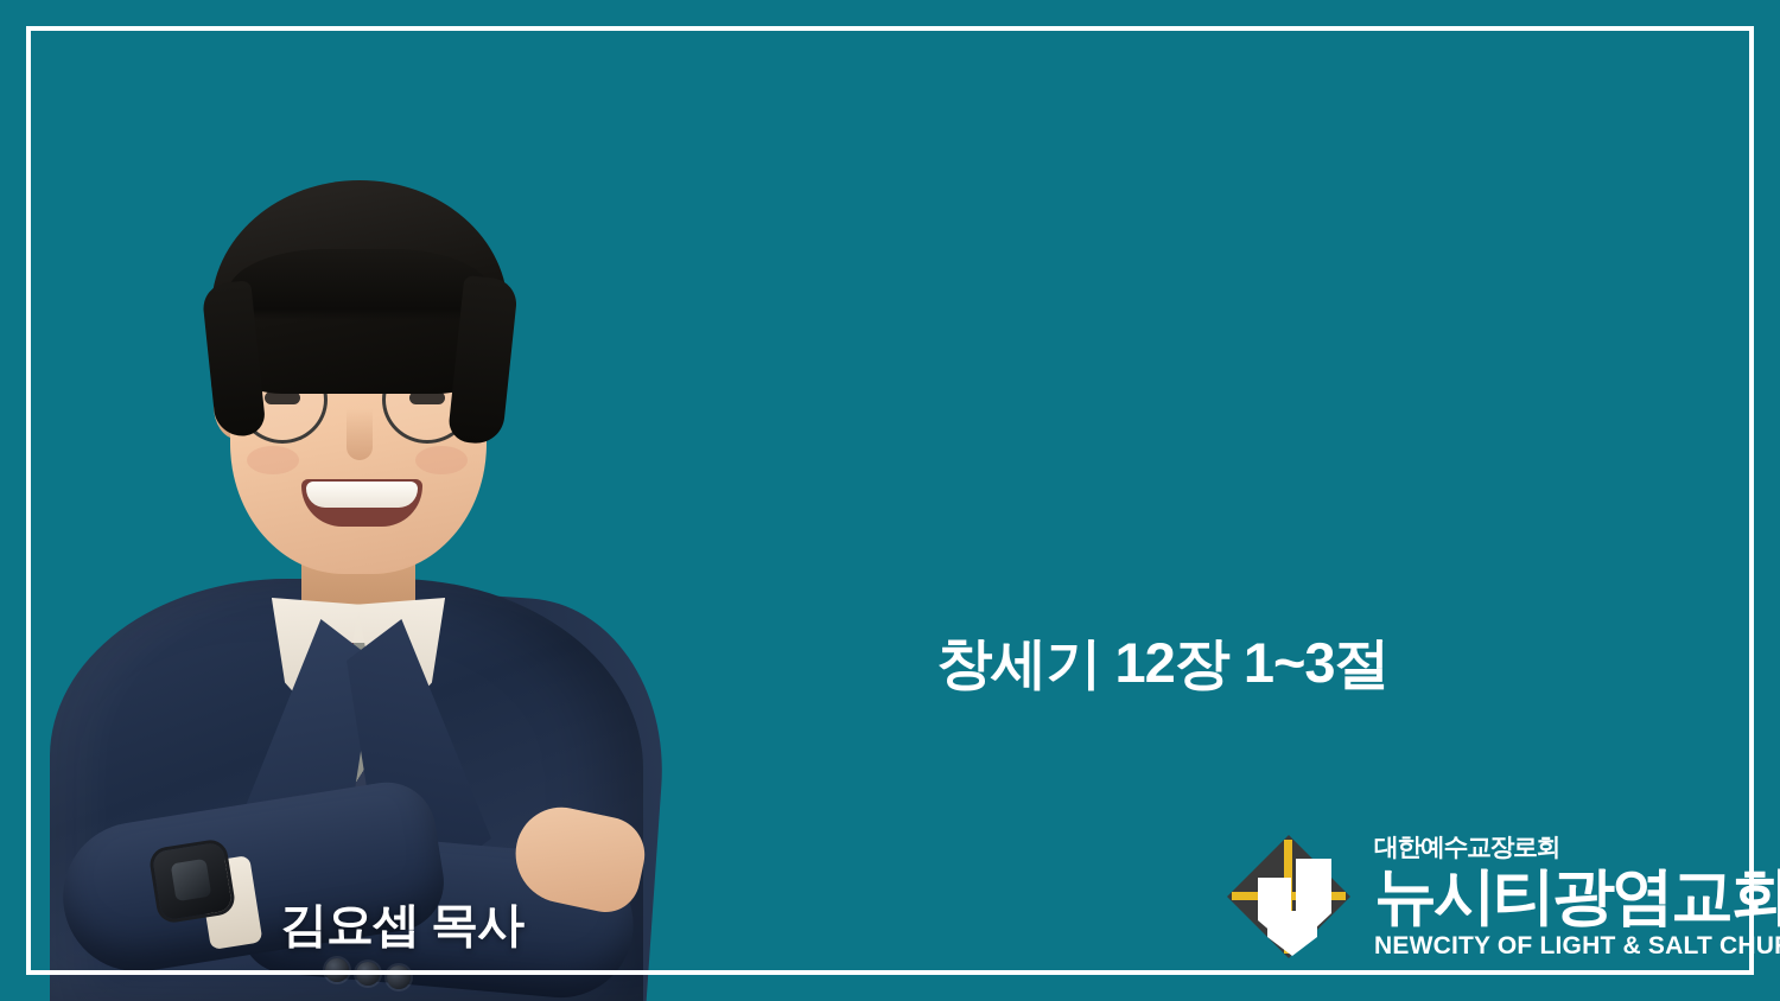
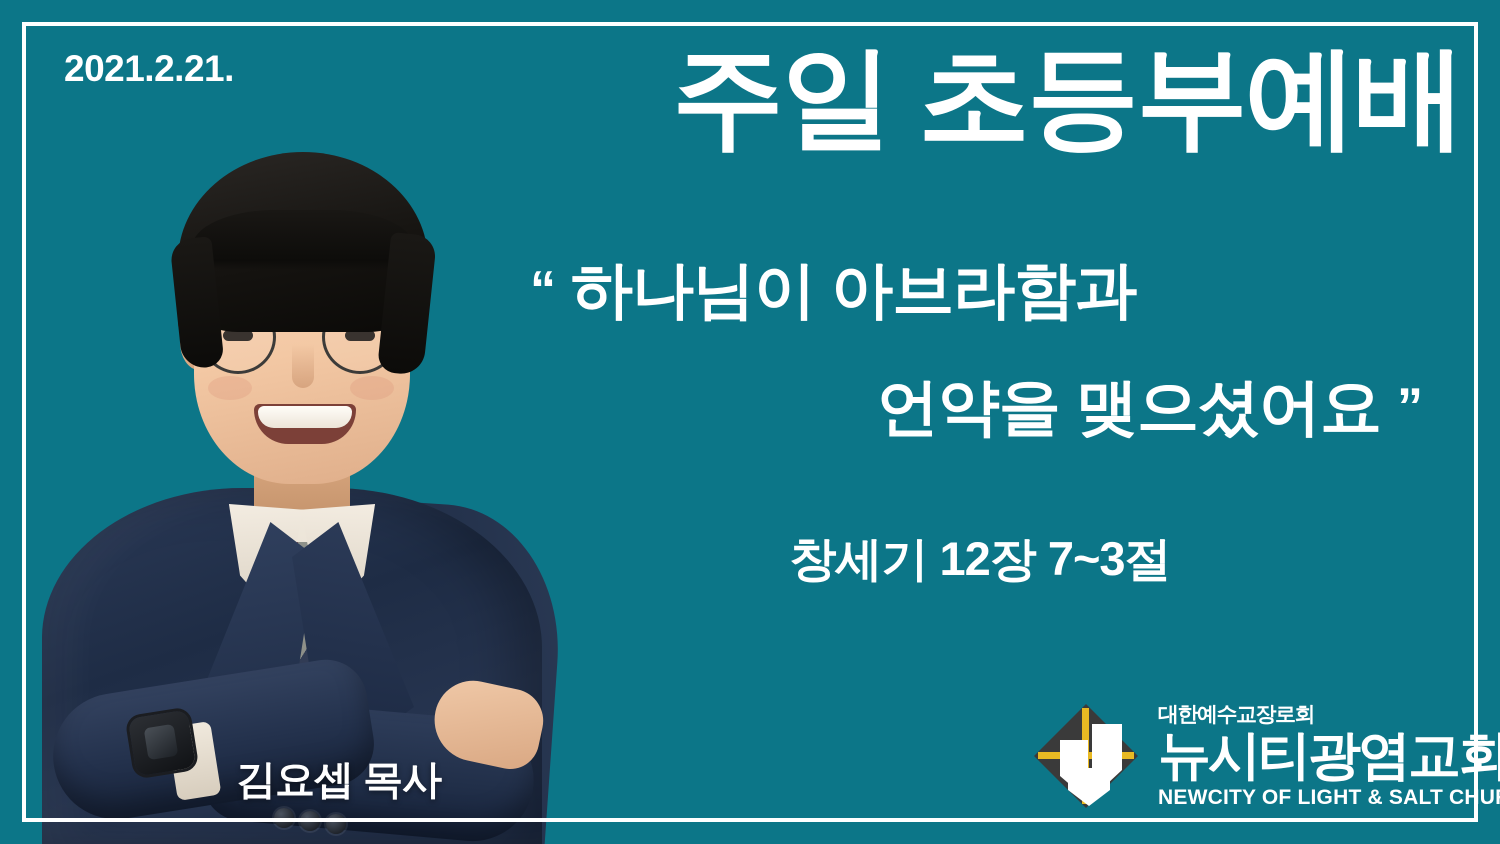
+ 2021.2.21.
+ 주일 초등부예배
+ “ 하나님이 아브라함과
+ 언약을 맺으셨어요 ”
- 창세기 12장 1~3절
+ 창세기 12장 7~3절
  김요셉 목사
  대한예수교장로회
  뉴시티광염교회
  NEWCITY OF LIGHT & SALT CHU
